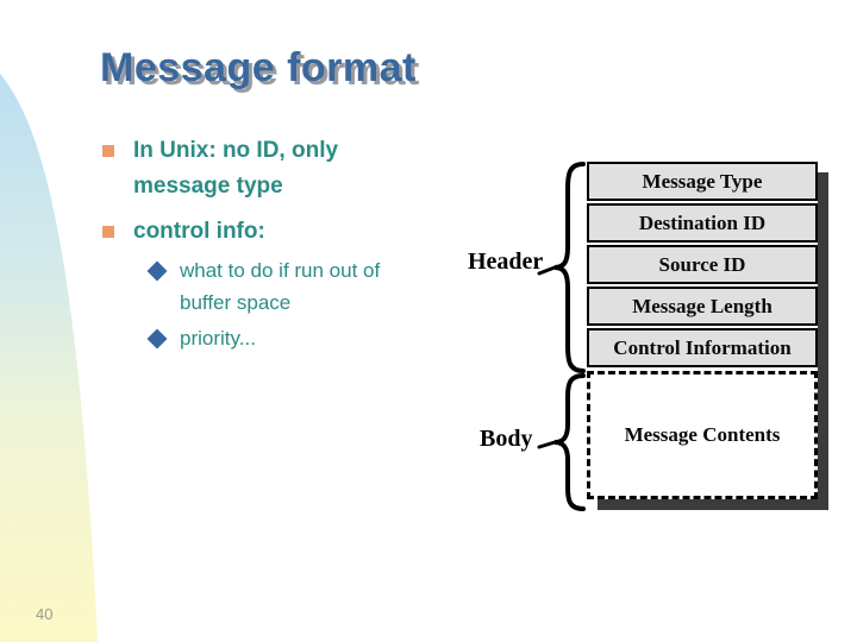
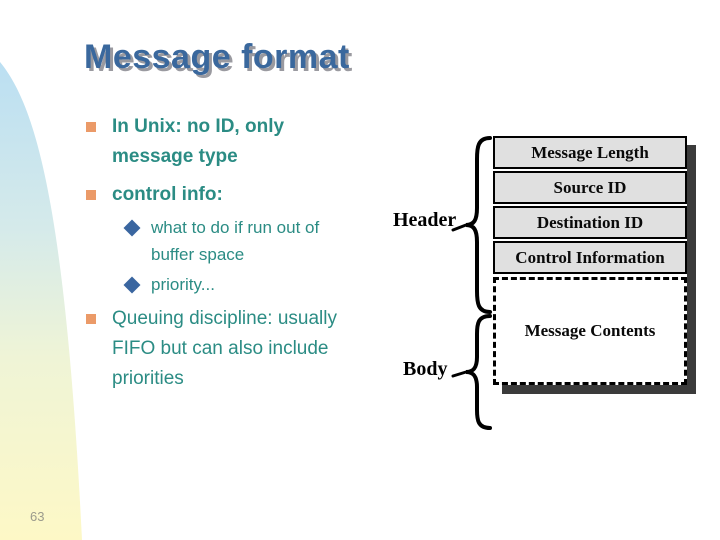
- 40
+ 63
  Message format
  In Unix: no ID, only
  message type
  control info:
  what to do if run out of
  buffer space
  priority...
+ Queuing discipline: usually
+ FIFO but can also include
+ priorities
  Header
  Body
- Message Type
- Destination ID
+ Message Length
  Source ID
- Message Length
+ Destination ID
  Control Information
  Message Contents
